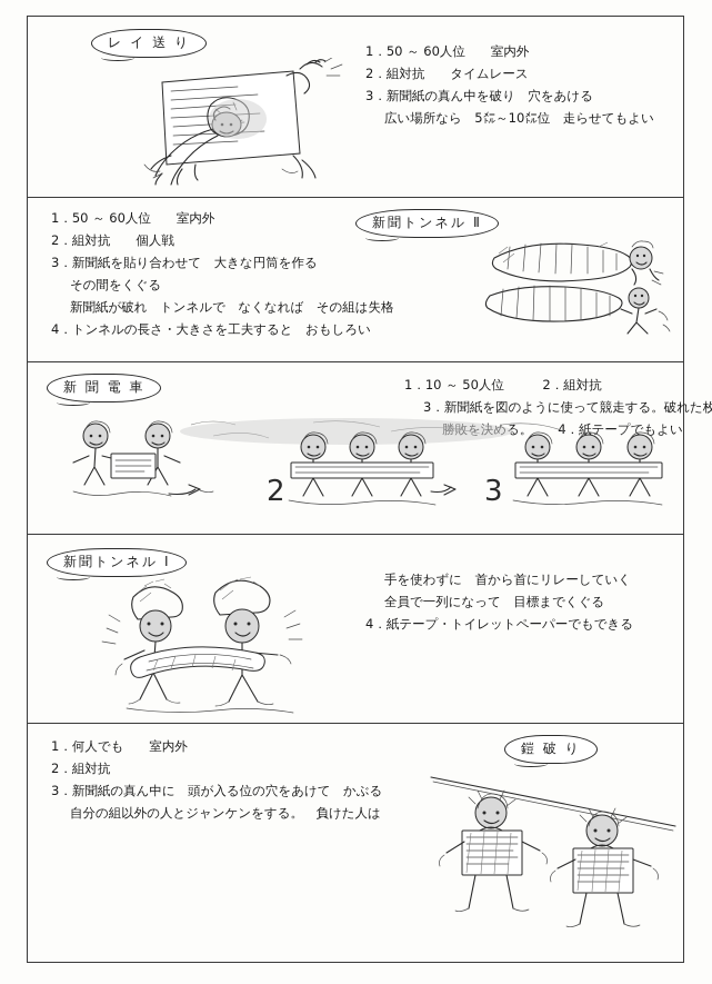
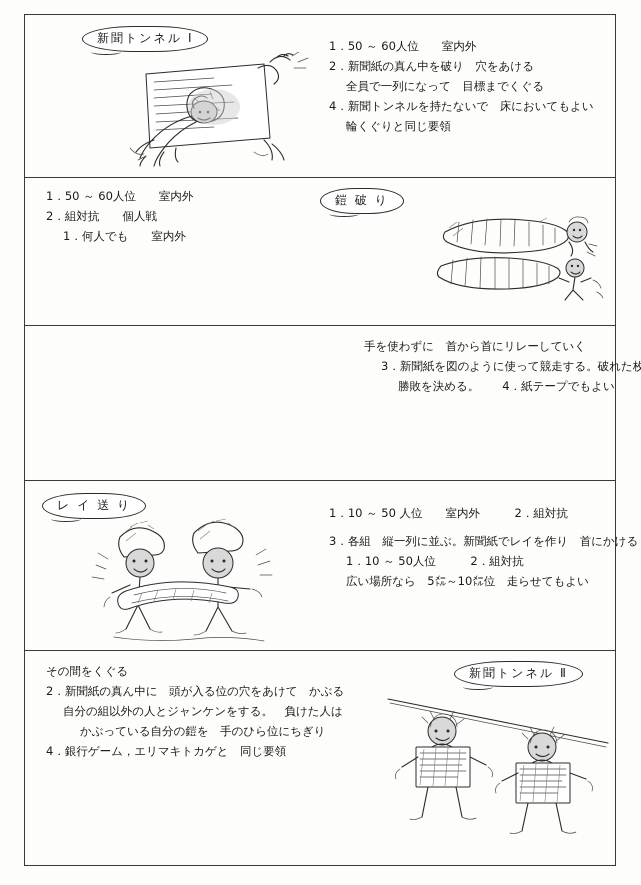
- レ イ 送 り
+ 新聞トンネル Ⅰ
  1．50 ～ 60人位 室内外
- 2．組対抗 タイムレース
- 3．新聞紙の真ん中を破り 穴をあける
+ 2．新聞紙の真ん中を破り 穴をあける
- 広い場所なら 5㍍～10㍍位 走らせてもよい
+ 全員で一列になって 目標までくぐる
+ 4．新聞トンネルを持たないで 床においてもよい
+ 輪くぐりと同じ要領
- 新聞トンネル Ⅱ
+ 鎧 破 り
  1．50 ～ 60人位 室内外
  2．組対抗 個人戦
- 3．新聞紙を貼り合わせて 大きな円筒を作る
- その間をくぐる
+ 1．何人でも 室内外
- 新聞紙が破れ トンネルで なくなれば その組は失格
- 4．トンネルの長さ・大きさを工夫すると おもしろい
- 新 聞 電 車
- 1．10 ～ 50人位 2．組対抗
+ 手を使わずに 首から首にリレーしていく
  3．新聞紙を図のように使って競走する。破れた枚
  勝敗を決める。 4．紙テープでもよい
- 2
- 3
- 新聞トンネル Ⅰ
+ レ イ 送 り
+ 1．10 ～ 50 人位 室内外 2．組対抗
+ 3．各組 縦一列に並ぶ。新聞紙でレイを作り 首にかける
- 手を使わずに 首から首にリレーしていく
+ 1．10 ～ 50人位 2．組対抗
- 全員で一列になって 目標までくぐる
+ 広い場所なら 5㍍～10㍍位 走らせてもよい
- 4．紙テープ・トイレットペーパーでもできる
- 鎧 破 り
+ 新聞トンネル Ⅱ
- 1．何人でも 室内外
+ その間をくぐる
- 2．組対抗
- 3．新聞紙の真ん中に 頭が入る位の穴をあけて かぶる
+ 2．新聞紙の真ん中に 頭が入る位の穴をあけて かぶる
  自分の組以外の人とジャンケンをする。 負けた人は
+ かぶっている自分の鎧を 手のひら位にちぎり
+ 4．銀行ゲーム，エリマキトカゲと 同じ要領
